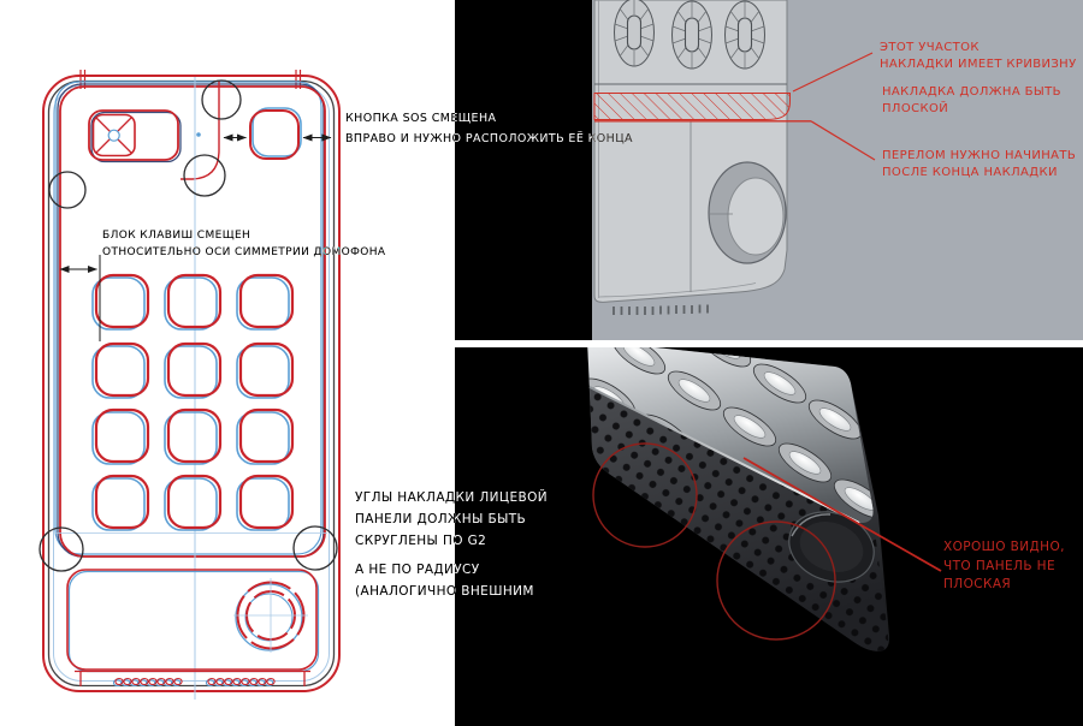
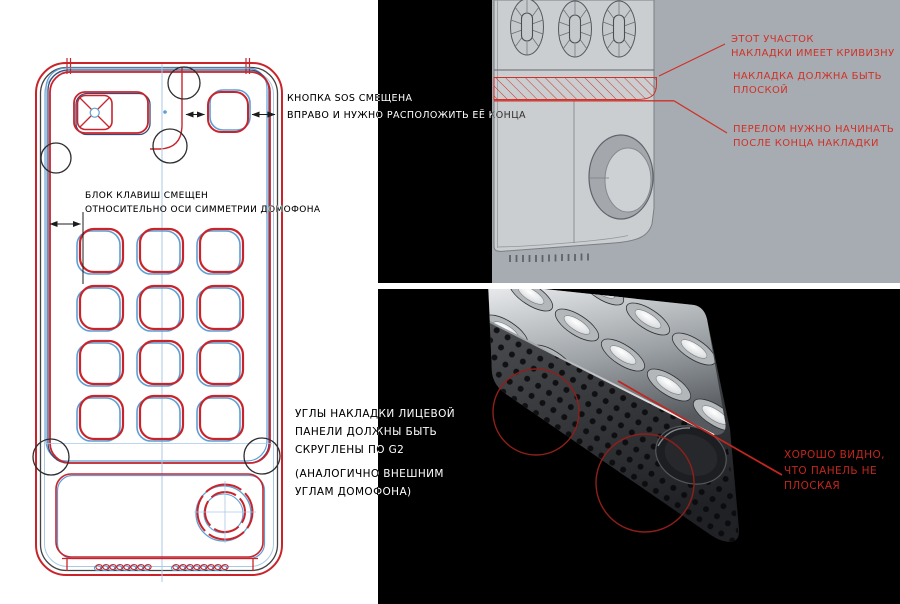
  КНОПКА SOS СМЕЩЕНА
  ВПРАВО И НУЖНО РАСПОЛОЖИТЬ ЕЁ КОНЦА
  БЛОК КЛАВИШ СМЕЩЕН
  ОТНОСИТЕЛЬНО ОСИ СИММЕТРИИ ДОМОФОНА
  УГЛЫ НАКЛАДКИ ЛИЦЕВОЙ
  ПАНЕЛИ ДОЛЖНЫ БЫТЬ
  СКРУГЛЕНЫ ПО G2
- А НЕ ПО РАДИУСУ
  (АНАЛОГИЧНО ВНЕШНИМ
+ УГЛАМ ДОМОФОНА)
  ЭТОТ УЧАСТОК
  НАКЛАДКИ ИМЕЕТ КРИВИЗНУ
  НАКЛАДКА ДОЛЖНА БЫТЬ
  ПЛОСКОЙ
  ПЕРЕЛОМ НУЖНО НАЧИНАТЬ
  ПОСЛЕ КОНЦА НАКЛАДКИ
  ХОРОШО ВИДНО,
  ЧТО ПАНЕЛЬ НЕ
  ПЛОСКАЯ
